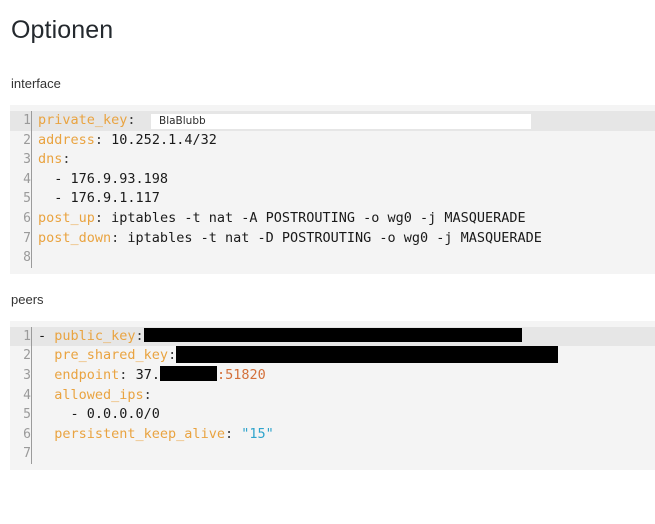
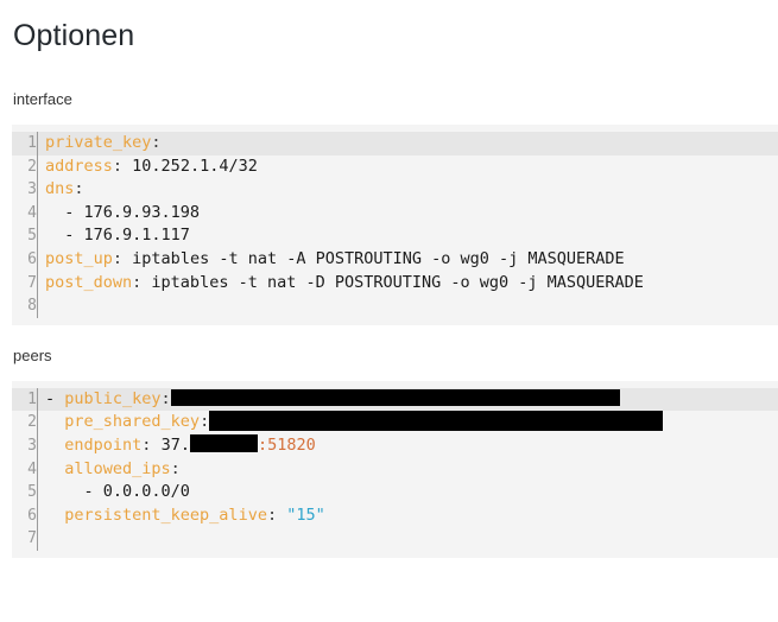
  Optionen
  interface
  1
  private_key:
- BlaBlubb
  2
  address: 10.252.1.4/32
  3
  dns:
  4
  - 176.9.93.198
  5
  - 176.9.1.117
  6
  post_up: iptables -t nat -A POSTROUTING -o wg0 -j MASQUERADE
  7
  post_down: iptables -t nat -D POSTROUTING -o wg0 -j MASQUERADE
  8
  peers
  1
  - public_key:
  2
  pre_shared_key:
  3
  endpoint: 37. :51820
  4
  allowed_ips:
  5
  - 0.0.0.0/0
  6
  persistent_keep_alive: "15"
  7
